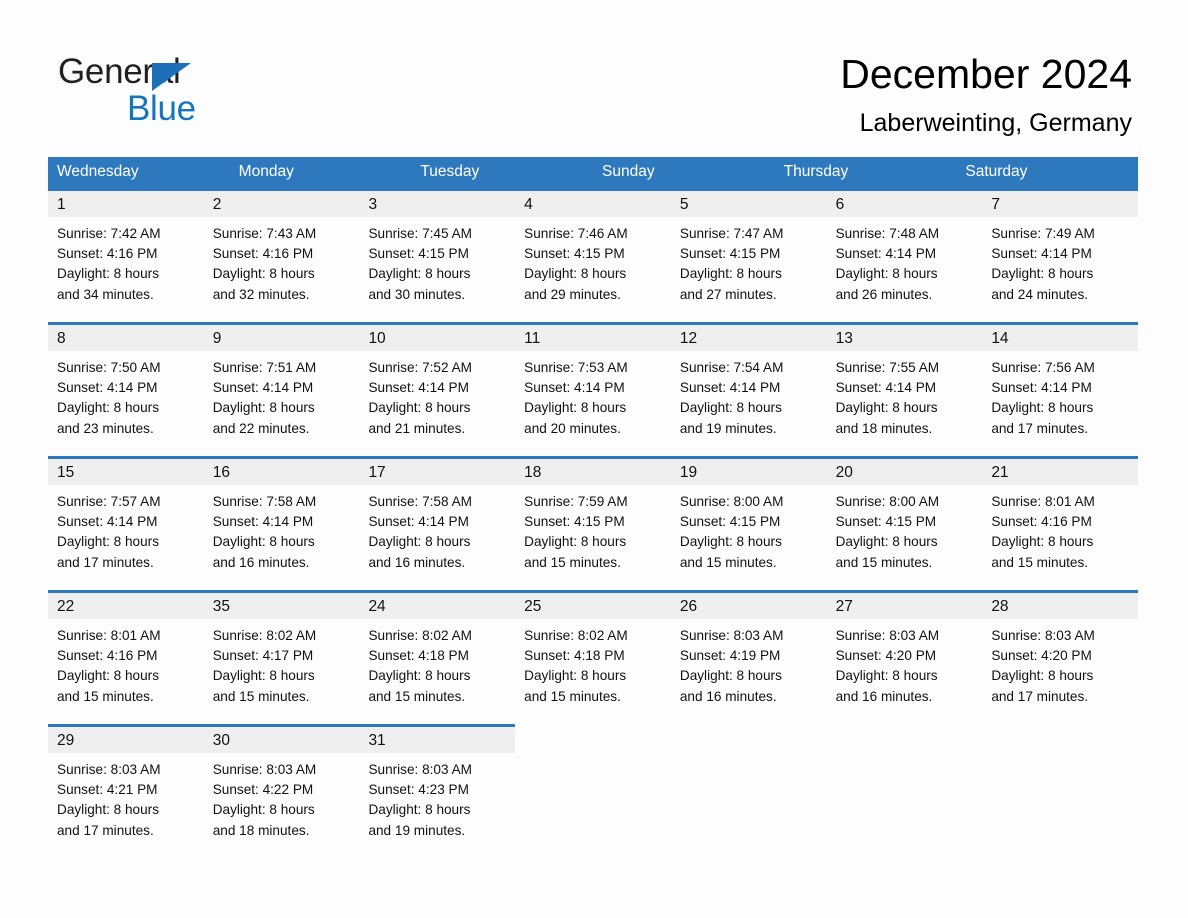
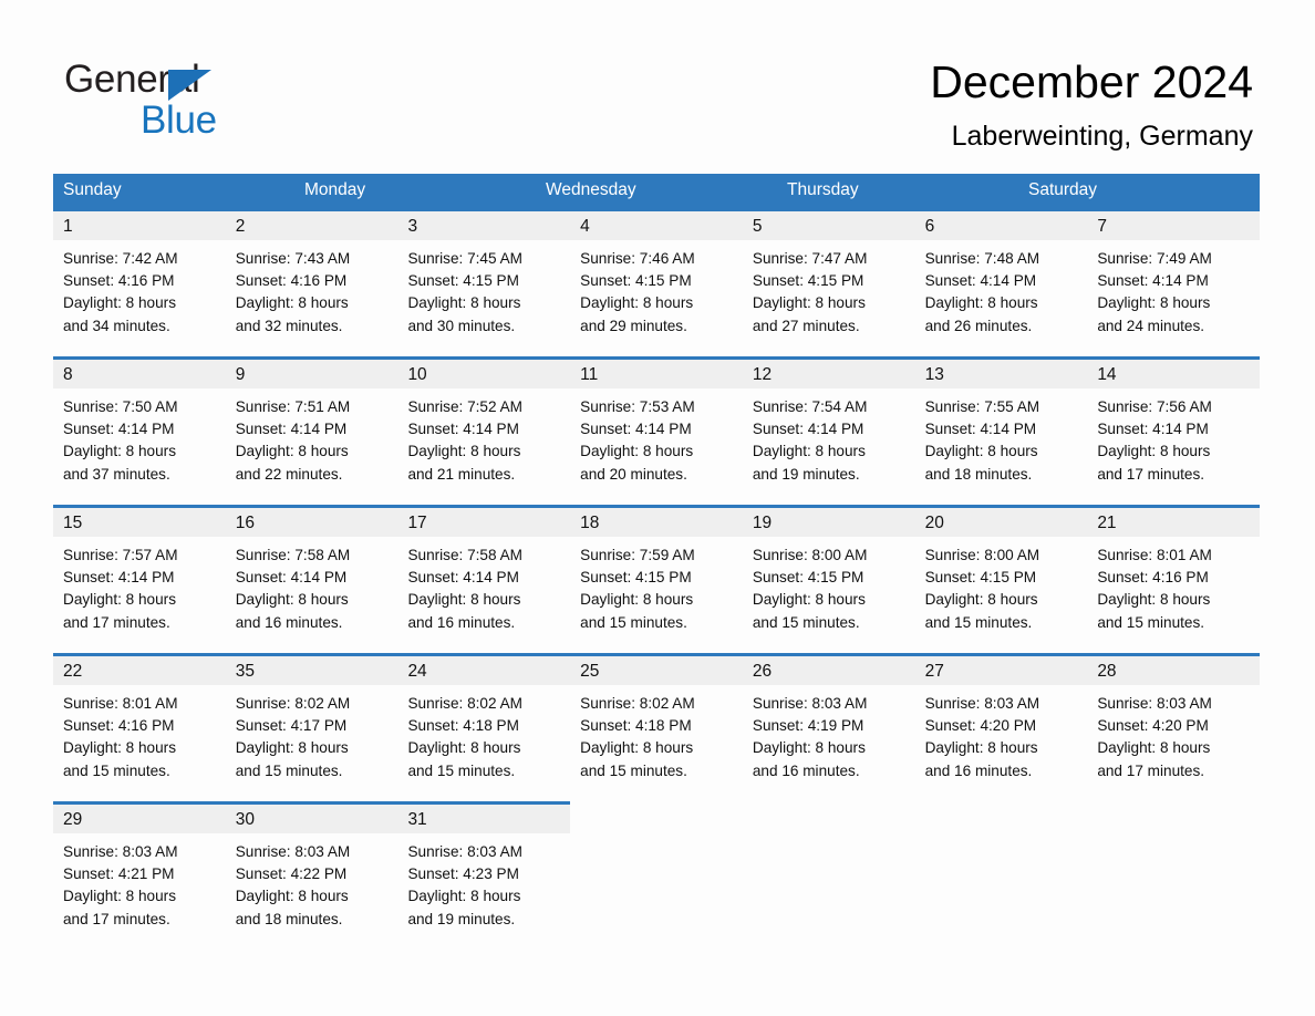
  General
  Blue
  December 2024
  Laberweinting, Germany
- Wednesday
+ Sunday
  Monday
- Tuesday
- Sunday
+ Wednesday
  Thursday
  Saturday
  1
  Sunrise: 7:42 AM
  Sunset: 4:16 PM
  Daylight: 8 hours
  and 34 minutes.
  2
  Sunrise: 7:43 AM
  Sunset: 4:16 PM
  Daylight: 8 hours
  and 32 minutes.
  3
  Sunrise: 7:45 AM
  Sunset: 4:15 PM
  Daylight: 8 hours
  and 30 minutes.
  4
  Sunrise: 7:46 AM
  Sunset: 4:15 PM
  Daylight: 8 hours
  and 29 minutes.
  5
  Sunrise: 7:47 AM
  Sunset: 4:15 PM
  Daylight: 8 hours
  and 27 minutes.
  6
  Sunrise: 7:48 AM
  Sunset: 4:14 PM
  Daylight: 8 hours
  and 26 minutes.
  7
  Sunrise: 7:49 AM
  Sunset: 4:14 PM
  Daylight: 8 hours
  and 24 minutes.
  8
  Sunrise: 7:50 AM
  Sunset: 4:14 PM
  Daylight: 8 hours
- and 23 minutes.
+ and 37 minutes.
  9
  Sunrise: 7:51 AM
  Sunset: 4:14 PM
  Daylight: 8 hours
  and 22 minutes.
  10
  Sunrise: 7:52 AM
  Sunset: 4:14 PM
  Daylight: 8 hours
  and 21 minutes.
  11
  Sunrise: 7:53 AM
  Sunset: 4:14 PM
  Daylight: 8 hours
  and 20 minutes.
  12
  Sunrise: 7:54 AM
  Sunset: 4:14 PM
  Daylight: 8 hours
  and 19 minutes.
  13
  Sunrise: 7:55 AM
  Sunset: 4:14 PM
  Daylight: 8 hours
  and 18 minutes.
  14
  Sunrise: 7:56 AM
  Sunset: 4:14 PM
  Daylight: 8 hours
  and 17 minutes.
  15
  Sunrise: 7:57 AM
  Sunset: 4:14 PM
  Daylight: 8 hours
  and 17 minutes.
  16
  Sunrise: 7:58 AM
  Sunset: 4:14 PM
  Daylight: 8 hours
  and 16 minutes.
  17
  Sunrise: 7:58 AM
  Sunset: 4:14 PM
  Daylight: 8 hours
  and 16 minutes.
  18
  Sunrise: 7:59 AM
  Sunset: 4:15 PM
  Daylight: 8 hours
  and 15 minutes.
  19
  Sunrise: 8:00 AM
  Sunset: 4:15 PM
  Daylight: 8 hours
  and 15 minutes.
  20
  Sunrise: 8:00 AM
  Sunset: 4:15 PM
  Daylight: 8 hours
  and 15 minutes.
  21
  Sunrise: 8:01 AM
  Sunset: 4:16 PM
  Daylight: 8 hours
  and 15 minutes.
  22
  Sunrise: 8:01 AM
  Sunset: 4:16 PM
  Daylight: 8 hours
  and 15 minutes.
  35
  Sunrise: 8:02 AM
  Sunset: 4:17 PM
  Daylight: 8 hours
  and 15 minutes.
  24
  Sunrise: 8:02 AM
  Sunset: 4:18 PM
  Daylight: 8 hours
  and 15 minutes.
  25
  Sunrise: 8:02 AM
  Sunset: 4:18 PM
  Daylight: 8 hours
  and 15 minutes.
  26
  Sunrise: 8:03 AM
  Sunset: 4:19 PM
  Daylight: 8 hours
  and 16 minutes.
  27
  Sunrise: 8:03 AM
  Sunset: 4:20 PM
  Daylight: 8 hours
  and 16 minutes.
  28
  Sunrise: 8:03 AM
  Sunset: 4:20 PM
  Daylight: 8 hours
  and 17 minutes.
  29
  Sunrise: 8:03 AM
  Sunset: 4:21 PM
  Daylight: 8 hours
  and 17 minutes.
  30
  Sunrise: 8:03 AM
  Sunset: 4:22 PM
  Daylight: 8 hours
  and 18 minutes.
  31
  Sunrise: 8:03 AM
  Sunset: 4:23 PM
  Daylight: 8 hours
  and 19 minutes.
